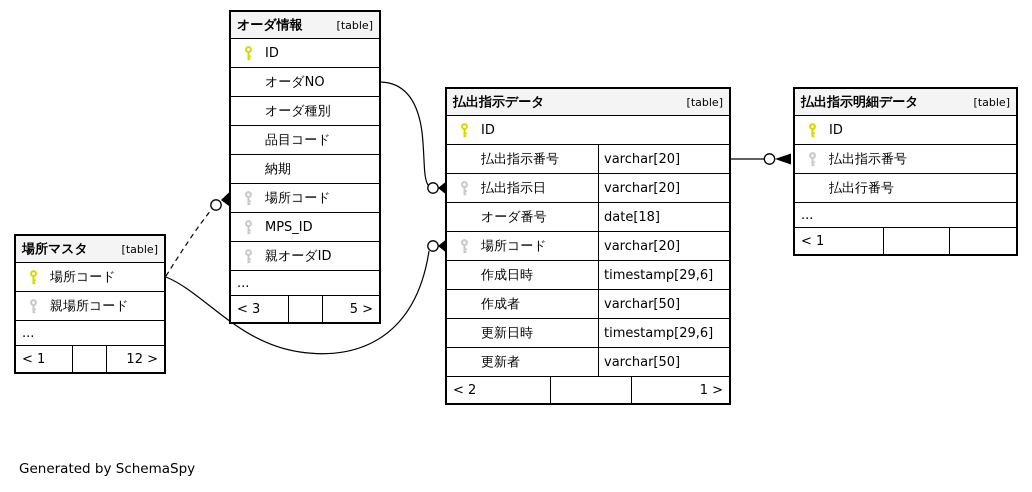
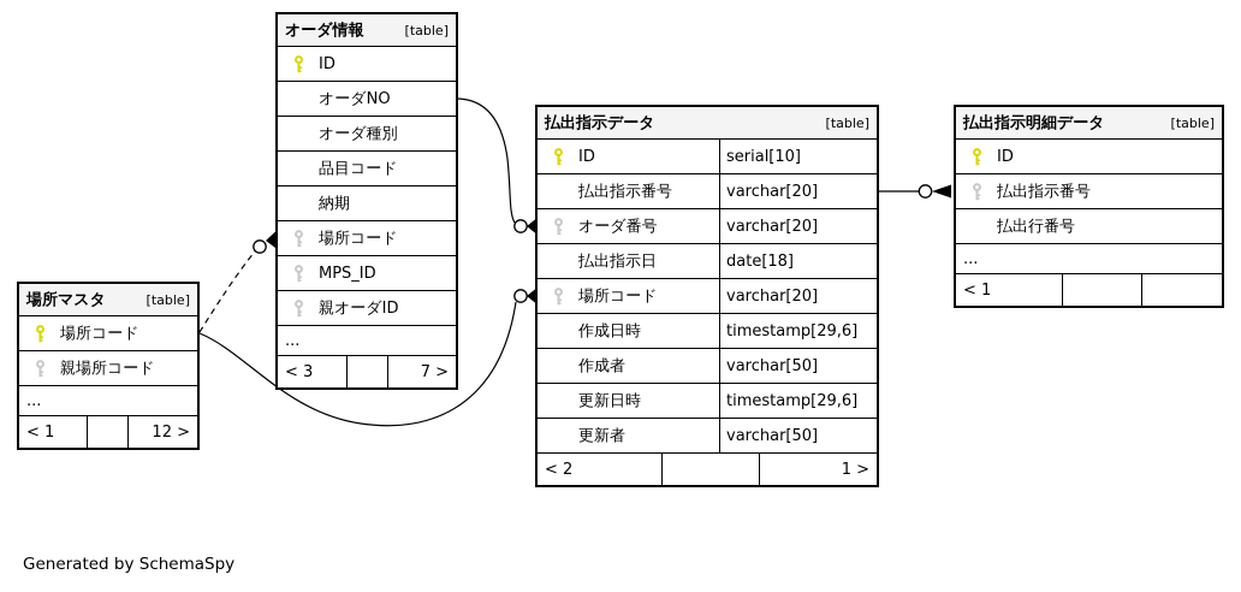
  オーダ情報
  [table]
  ID
  オーダNO
  オーダ種別
  品目コード
  納期
  場所コード
  MPS_ID
  親オーダID
  ...
  < 3
- 5 >
+ 7 >
  場所マスタ
  [table]
  場所コード
  親場所コード
  ...
  < 1
  12 >
  払出指示データ
  [table]
  ID
+ serial[10]
  払出指示番号
  varchar[20]
- 払出指示日
+ オーダ番号
  varchar[20]
- オーダ番号
+ 払出指示日
  date[18]
  場所コード
  varchar[20]
  作成日時
  timestamp[29,6]
  作成者
  varchar[50]
  更新日時
  timestamp[29,6]
  更新者
  varchar[50]
  < 2
  1 >
  払出指示明細データ
  [table]
  ID
  払出指示番号
  払出行番号
  ...
  < 1
  Generated by SchemaSpy
